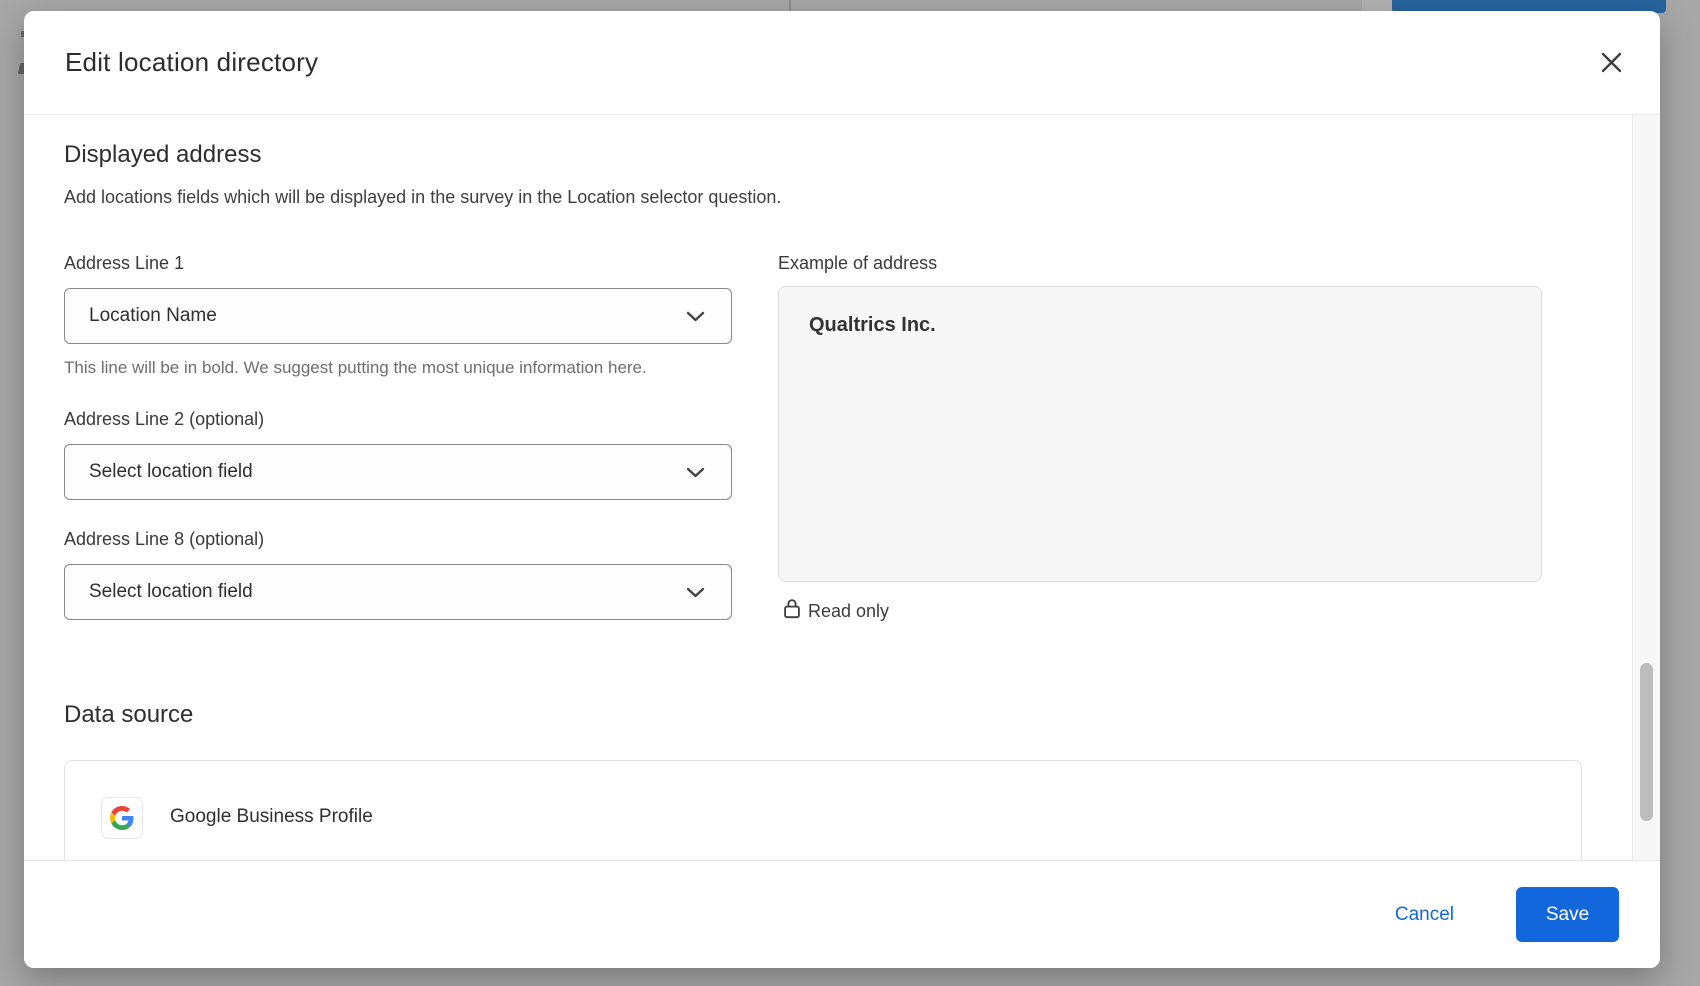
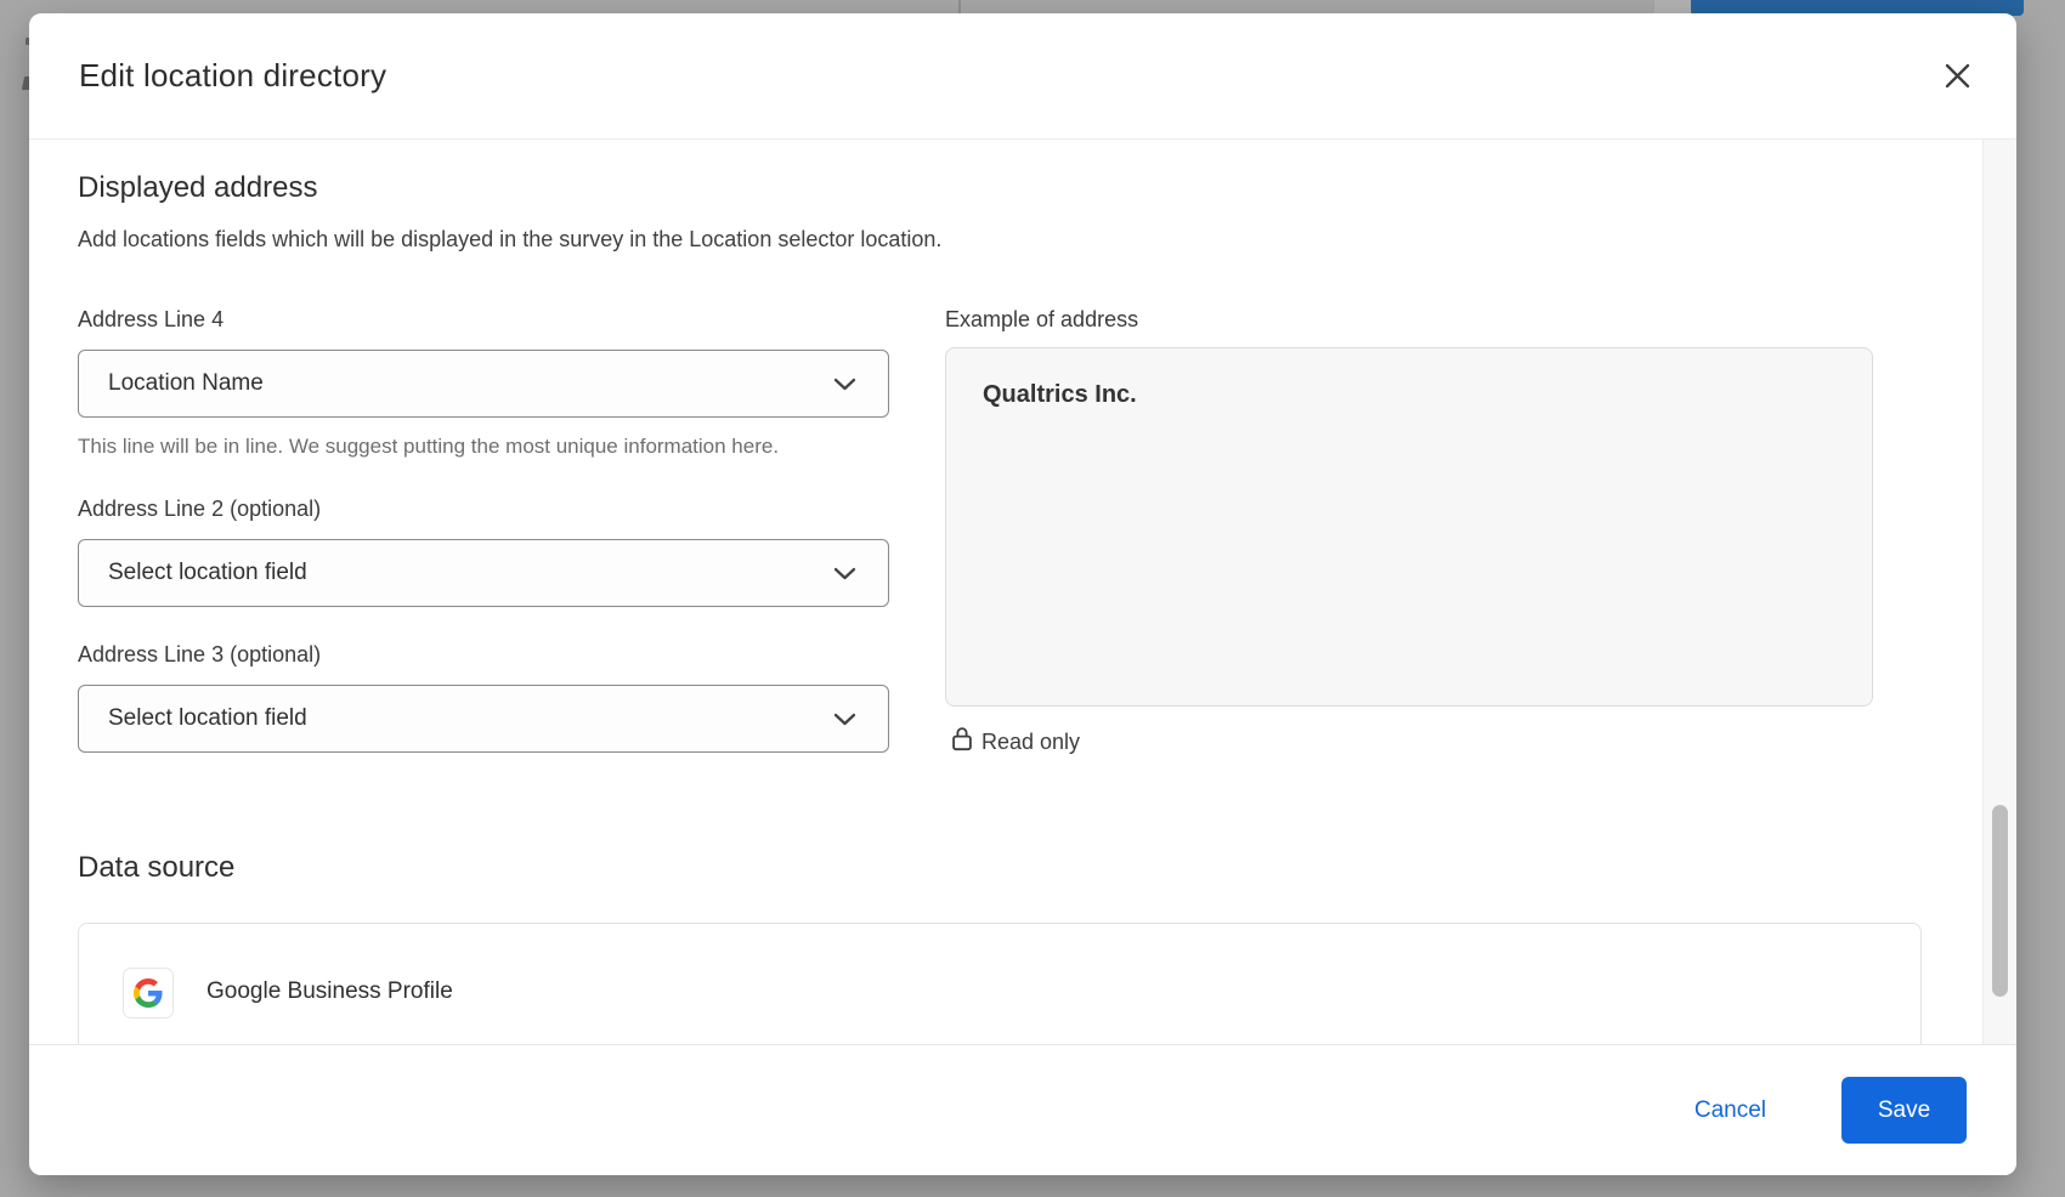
  Edit location directory
  Displayed address
- Add locations fields which will be displayed in the survey in the Location selector question.
+ Add locations fields which will be displayed in the survey in the Location selector location.
- Address Line 1
+ Address Line 4
  Location Name
- This line will be in bold. We suggest putting the most unique information here.
+ This line will be in line. We suggest putting the most unique information here.
  Address Line 2 (optional)
  Select location field
- Address Line 8 (optional)
+ Address Line 3 (optional)
  Select location field
  Example of address
  Qualtrics Inc.
  Read only
  Data source
  Google Business Profile
  Cancel
  Save
